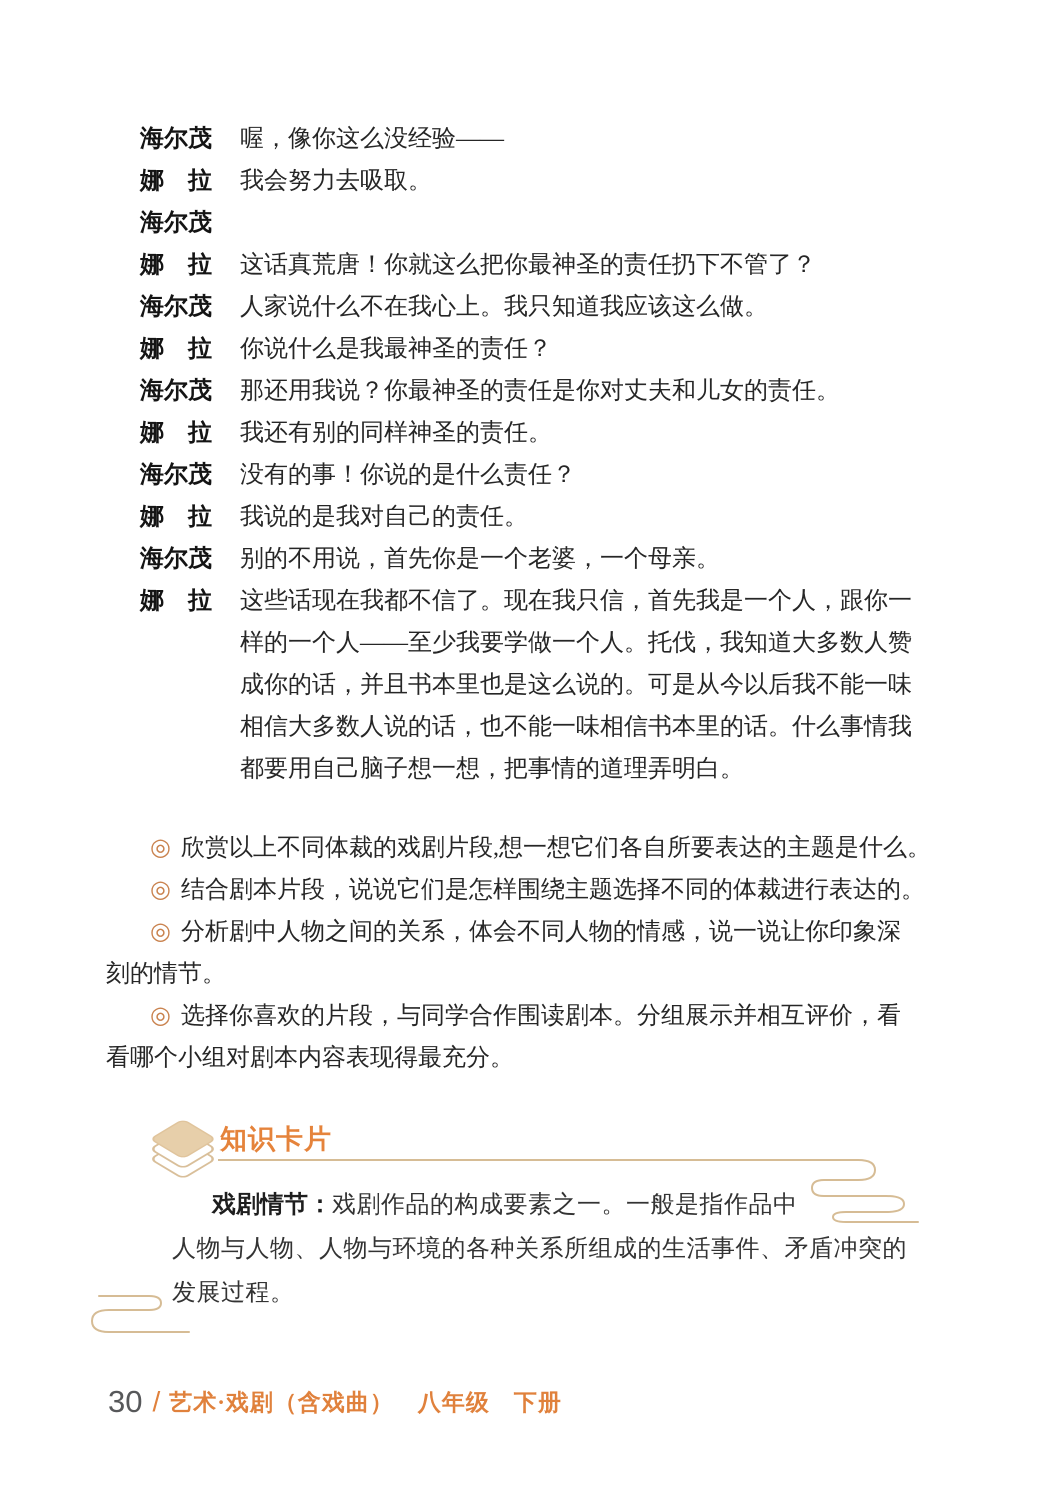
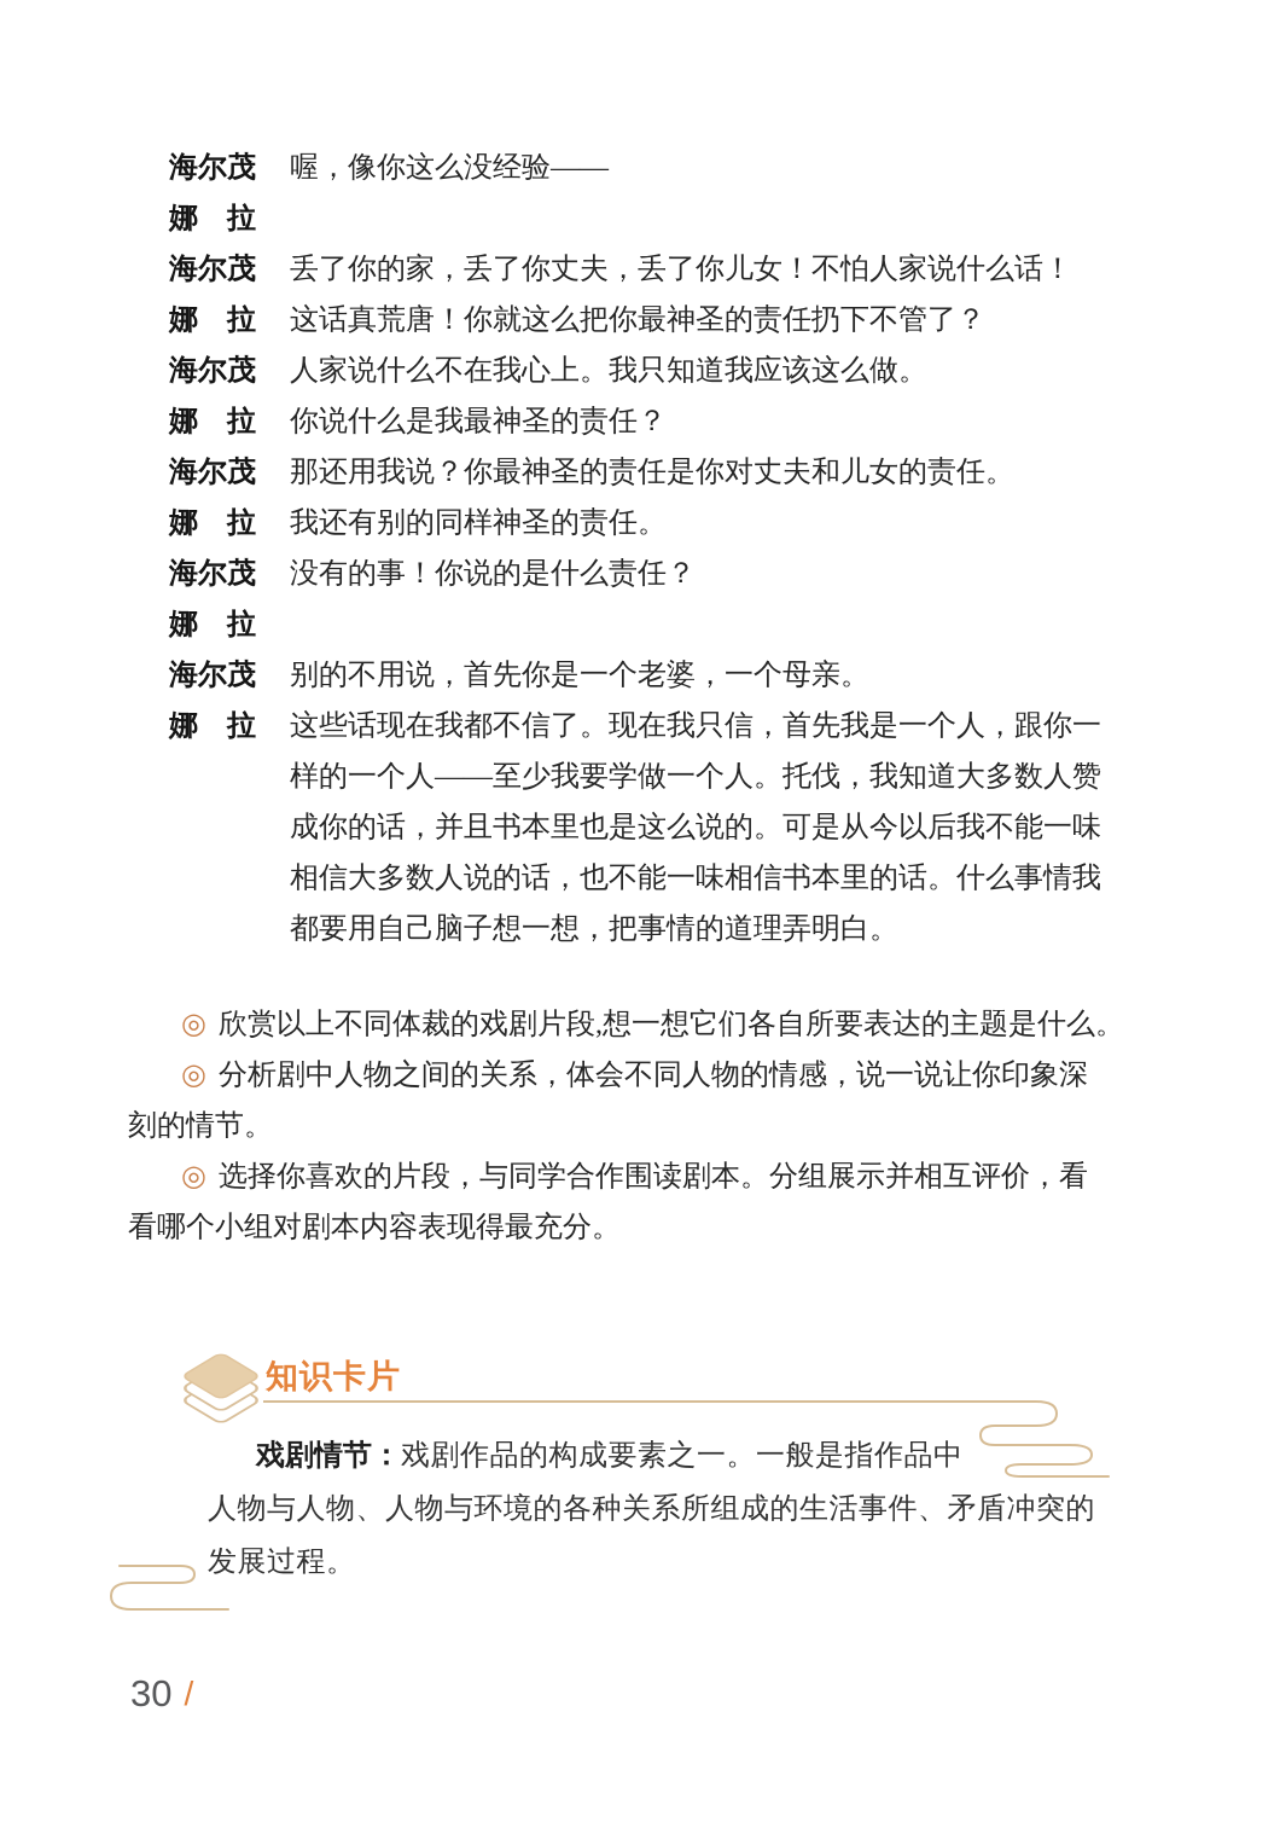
  海尔茂
  喔，像你这么没经验——
  娜 拉
- 我会努力去吸取。
  海尔茂
+ 丢了你的家，丢了你丈夫，丢了你儿女！不怕人家说什么话！
  娜 拉
  这话真荒唐！你就这么把你最神圣的责任扔下不管了？
  海尔茂
  人家说什么不在我心上。我只知道我应该这么做。
  娜 拉
  你说什么是我最神圣的责任？
  海尔茂
  那还用我说？你最神圣的责任是你对丈夫和儿女的责任。
  娜 拉
  我还有别的同样神圣的责任。
  海尔茂
  没有的事！你说的是什么责任？
  娜 拉
- 我说的是我对自己的责任。
  海尔茂
  别的不用说，首先你是一个老婆，一个母亲。
  娜 拉
  这些话现在我都不信了。现在我只信，首先我是一个人，跟你一
  样的一个人——至少我要学做一个人。托伐，我知道大多数人赞
  成你的话，并且书本里也是这么说的。可是从今以后我不能一味
  相信大多数人说的话，也不能一味相信书本里的话。什么事情我
  都要用自己脑子想一想，把事情的道理弄明白。
  ◎ 欣赏以上不同体裁的戏剧片段,想一想它们各自所要表达的主题是什么。
- ◎ 结合剧本片段，说说它们是怎样围绕主题选择不同的体裁进行表达的。
  ◎ 分析剧中人物之间的关系，体会不同人物的情感，说一说让你印象深
  刻的情节。
  ◎ 选择你喜欢的片段，与同学合作围读剧本。分组展示并相互评价，看
  看哪个小组对剧本内容表现得最充分。
  知识卡片
  戏剧情节：戏剧作品的构成要素之一。一般是指作品中
  人物与人物、人物与环境的各种关系所组成的生活事件、矛盾冲突的
  发展过程。
  30
  /
- 艺术·戏剧（含戏曲） 八年级 下册
